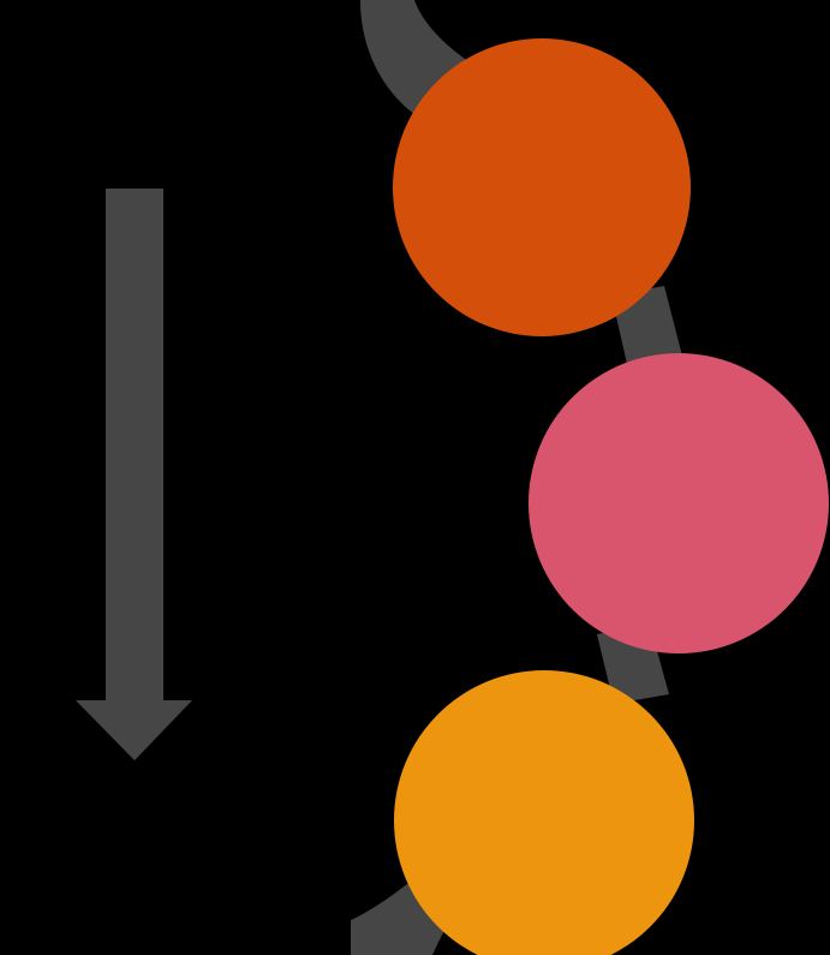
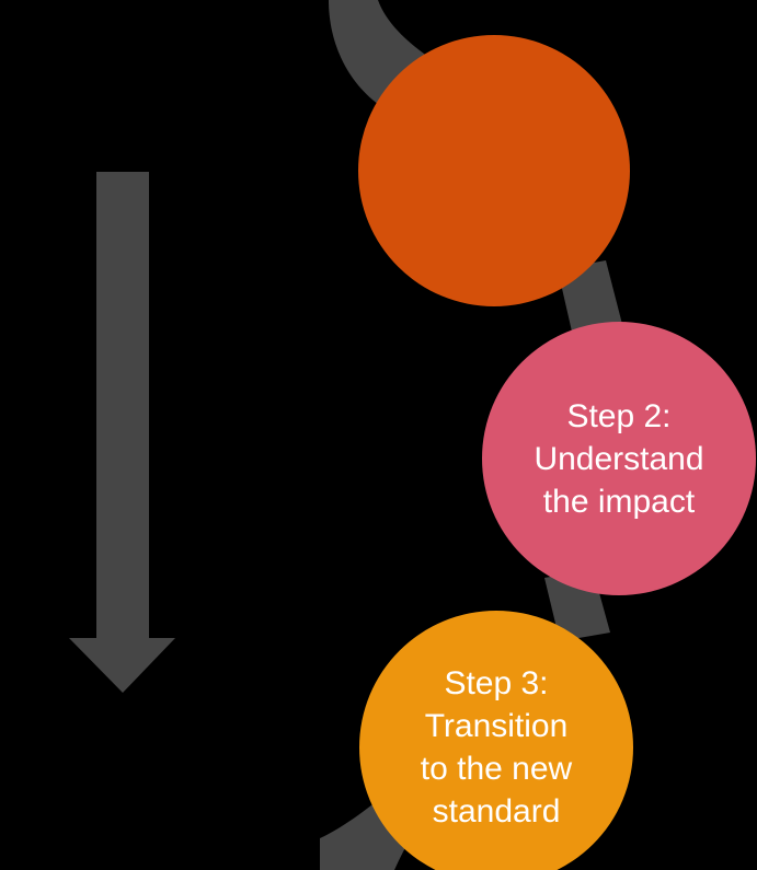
+ Step 2:
+ Understand
+ the impact
+ Step 3:
+ Transition
+ to the new
+ standard
